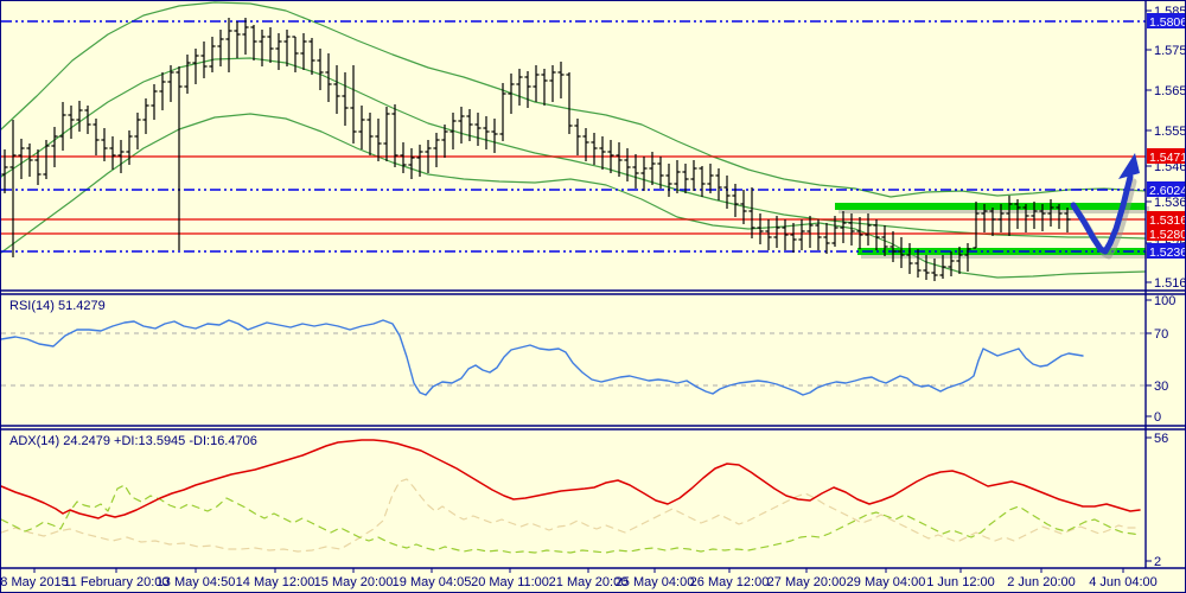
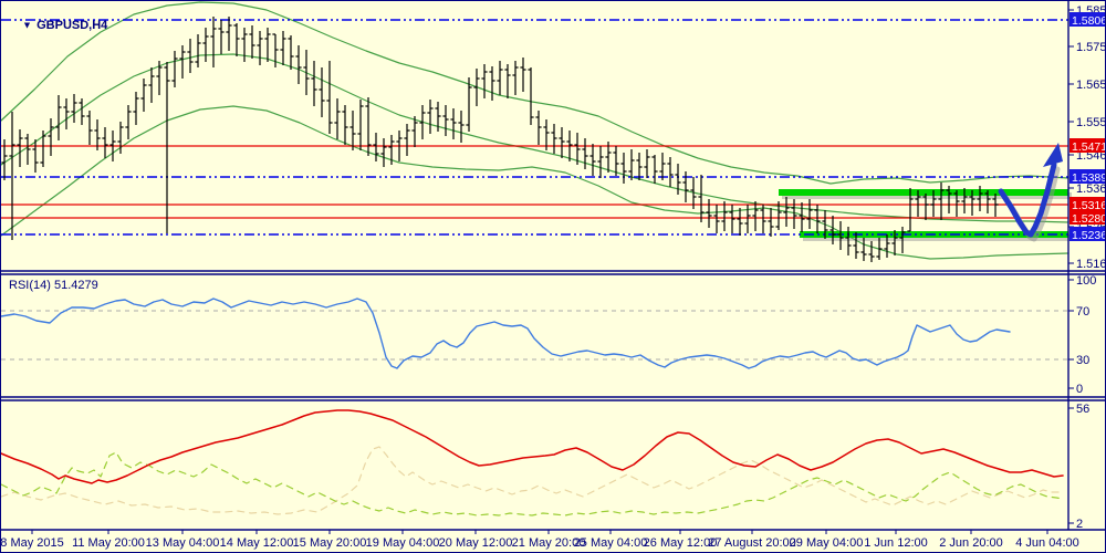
+ ▼ GBPUSD,H4
  RSI(14) 51.4279
- ADX(14) 24.2479 +DI:13.5945 -DI:16.4706
  1.585
  1.575
  1.565
  1.555
  1.546
  1.536
  1.516
  1.5806
  1.5471
- 2.6024
+ 1.5389
  1.5316
  1.5280
  1.5236
  100
  70
  30
  0
  56
  2
  8 May 2015
- 11 February 20:00
+ 11 May 20:00
- 13 May 04:50
+ 13 May 04:00
  14 May 12:00
  15 May 20:00
- 19 May 04:05
+ 19 May 04:00
- 20 May 11:00
+ 20 May 12:00
  21 May 20:00
  25 May 04:00
  26 May 12:00
- 27 May 20:00
+ 27 August 20:00
  29 May 04:00
  1 Jun 12:00
  2 Jun 20:00
  4 Jun 04:00
